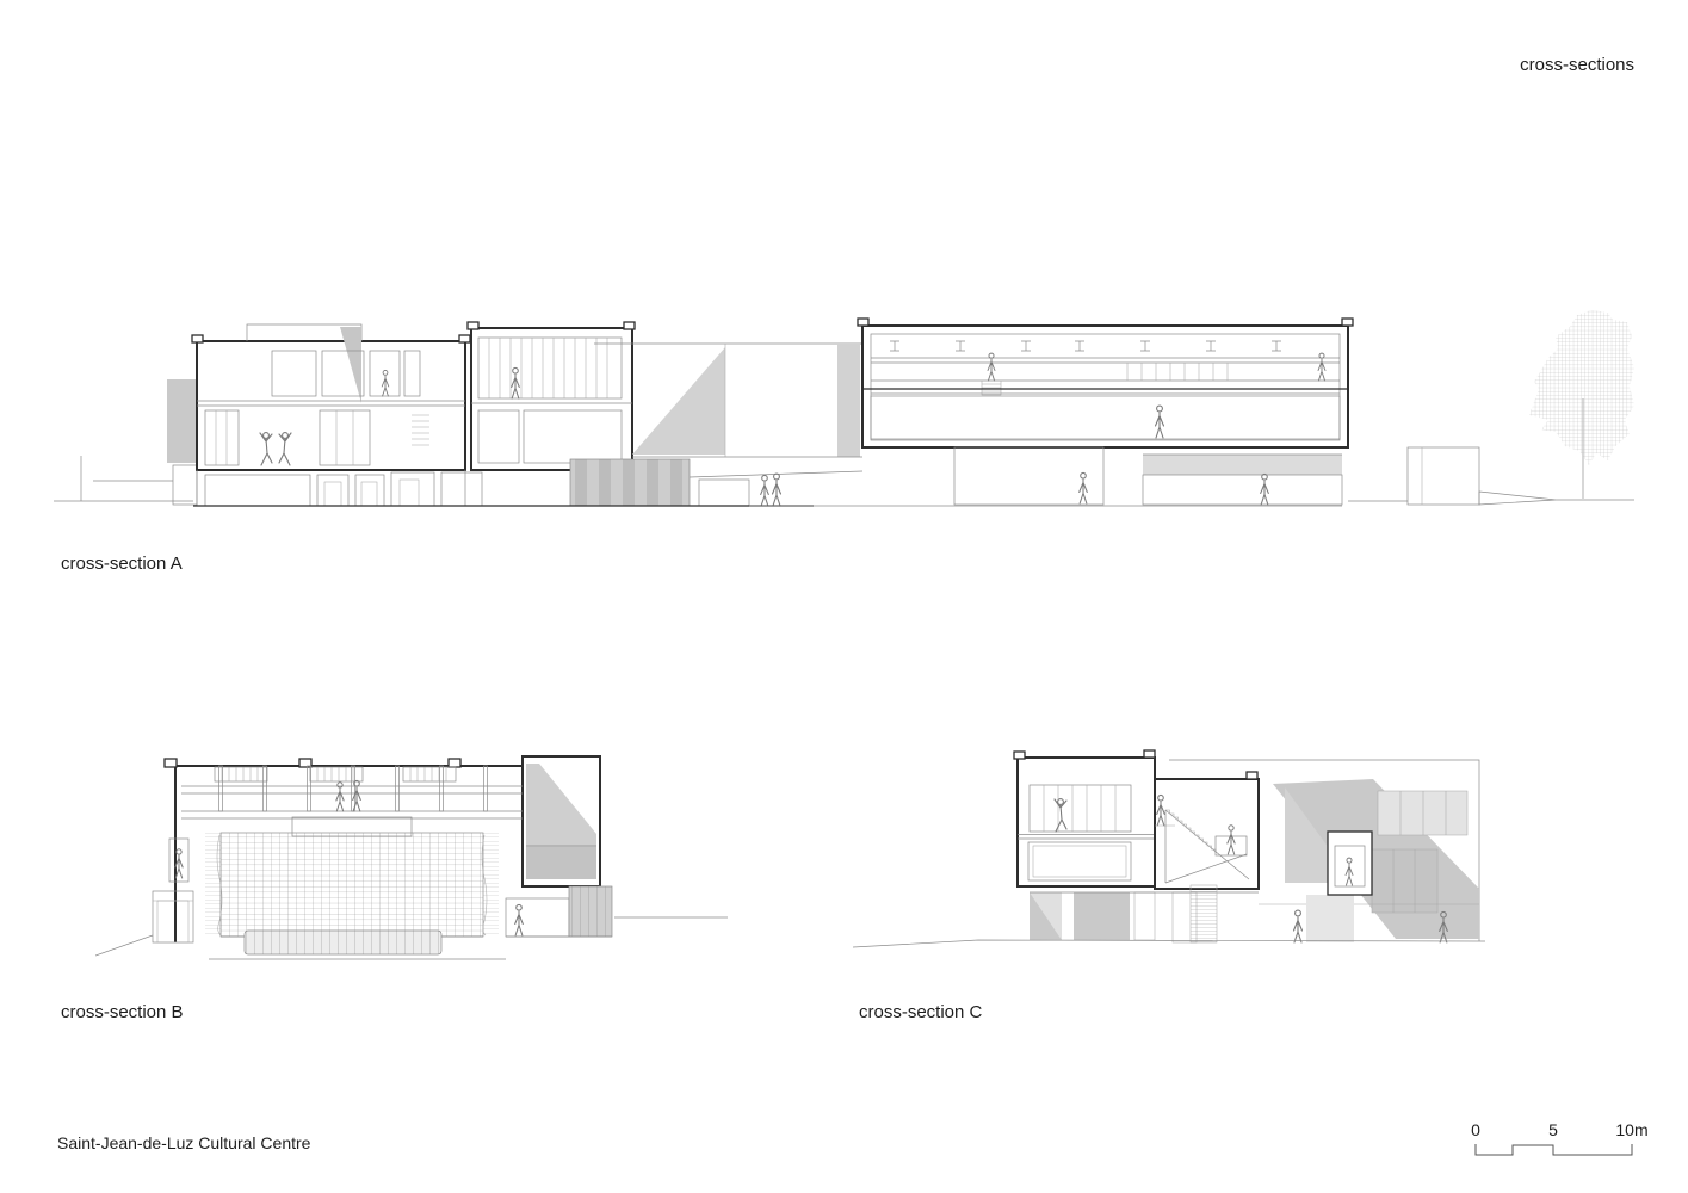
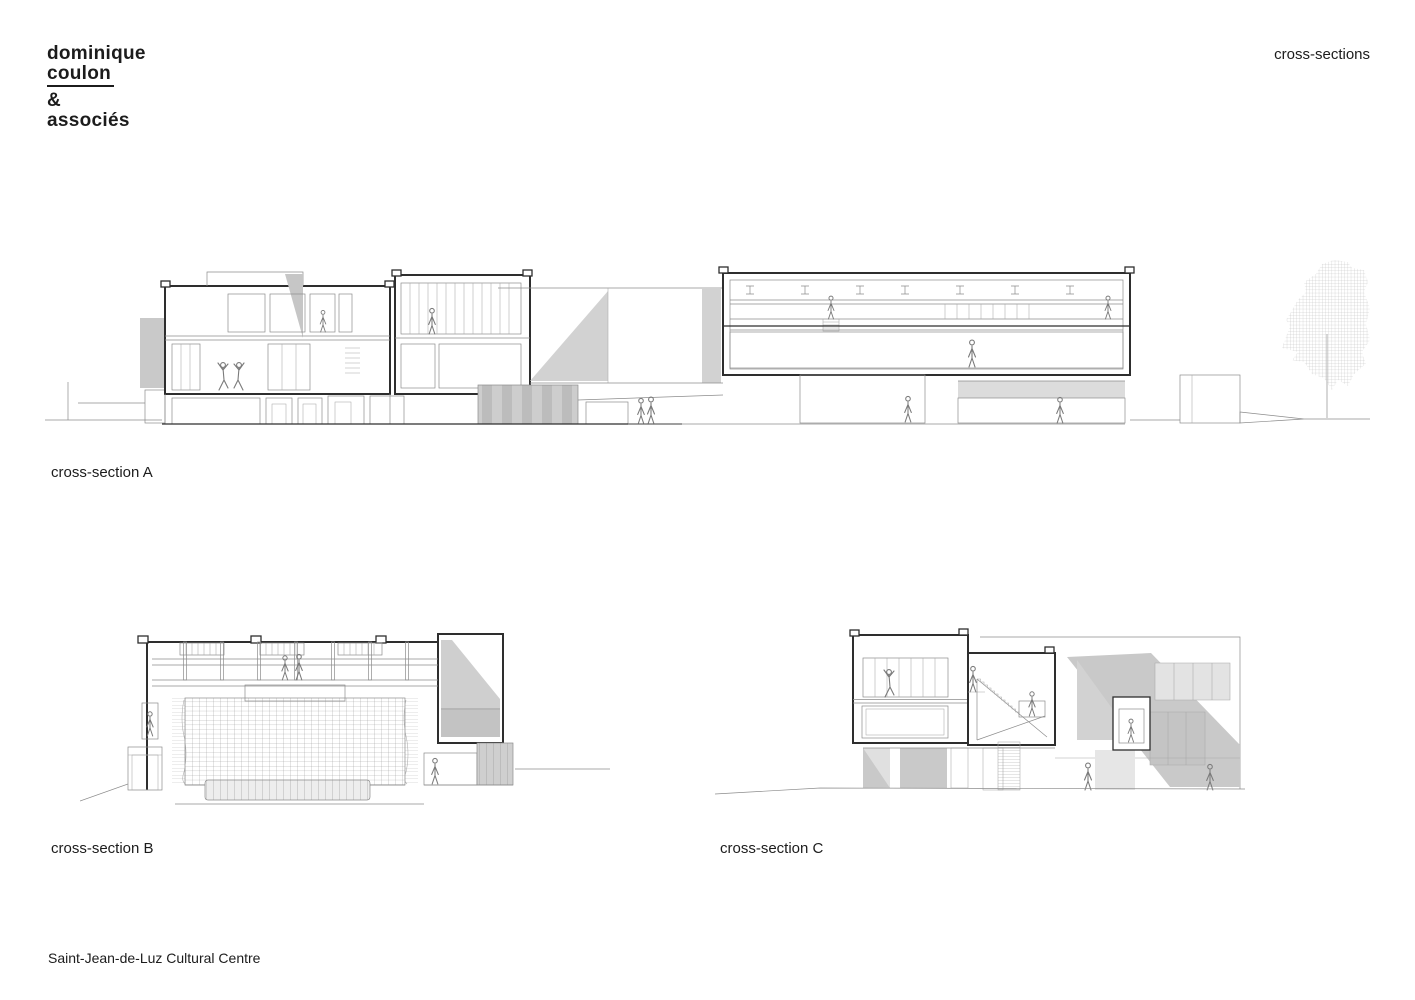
+ dominique
+ coulon
+ &
+ associés
  cross-sections
  cross-section A
  cross-section B
  cross-section C
  Saint-Jean-de-Luz Cultural Centre
- 0
- 5
- 10m
